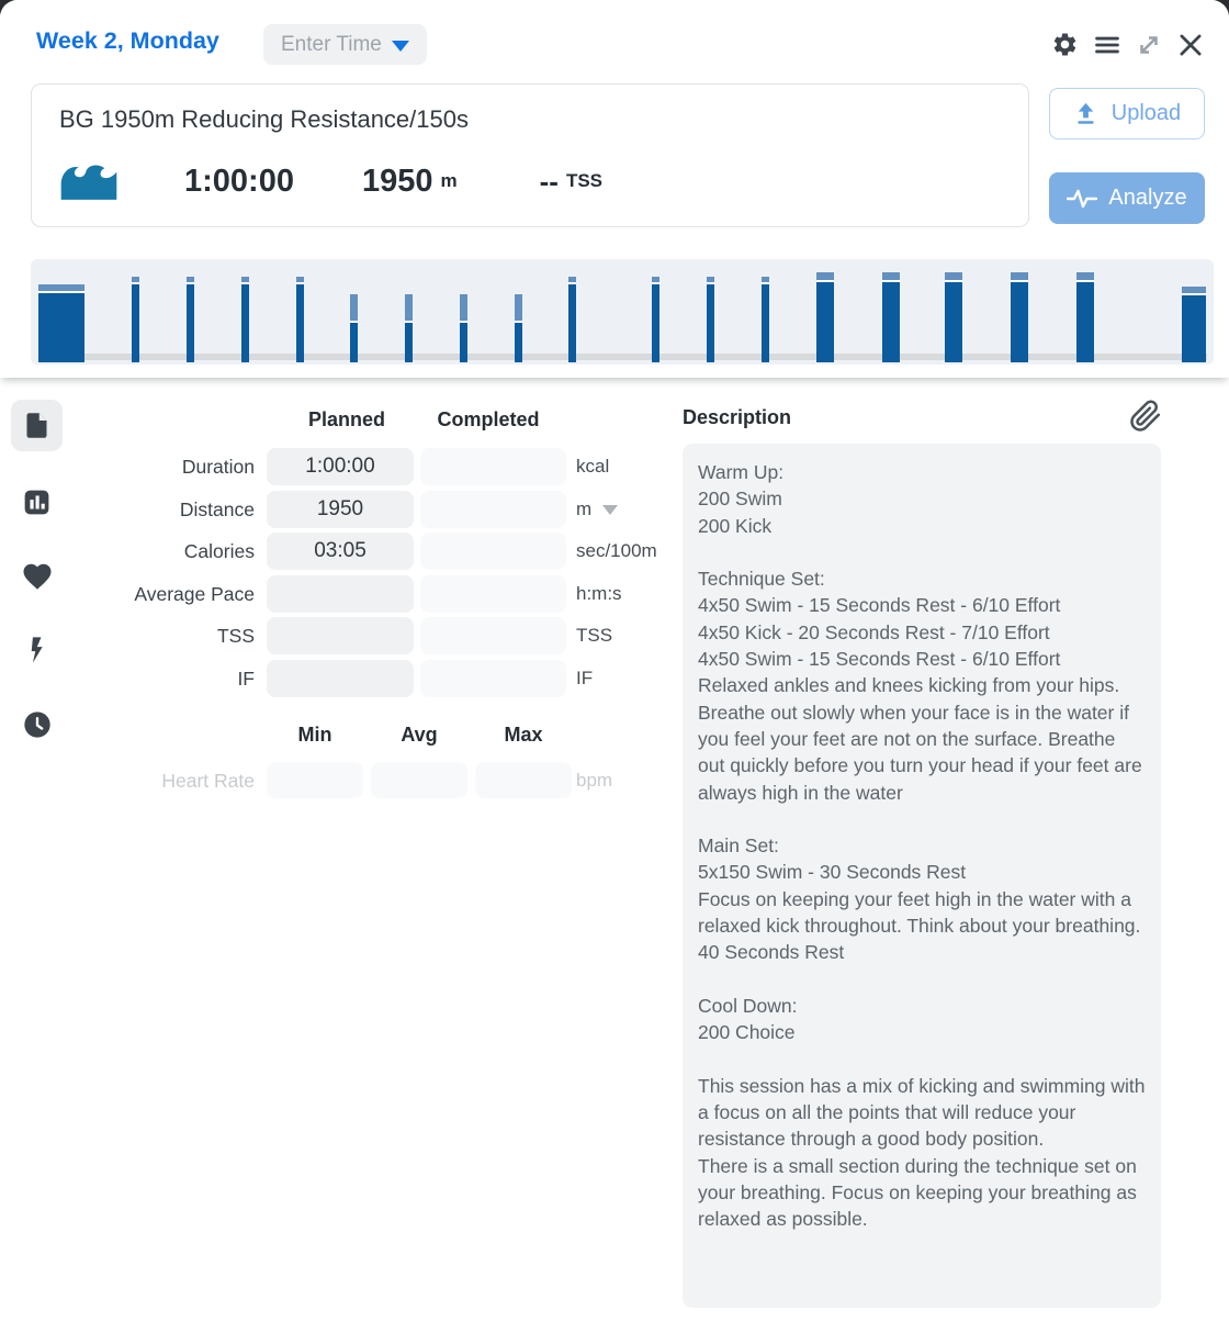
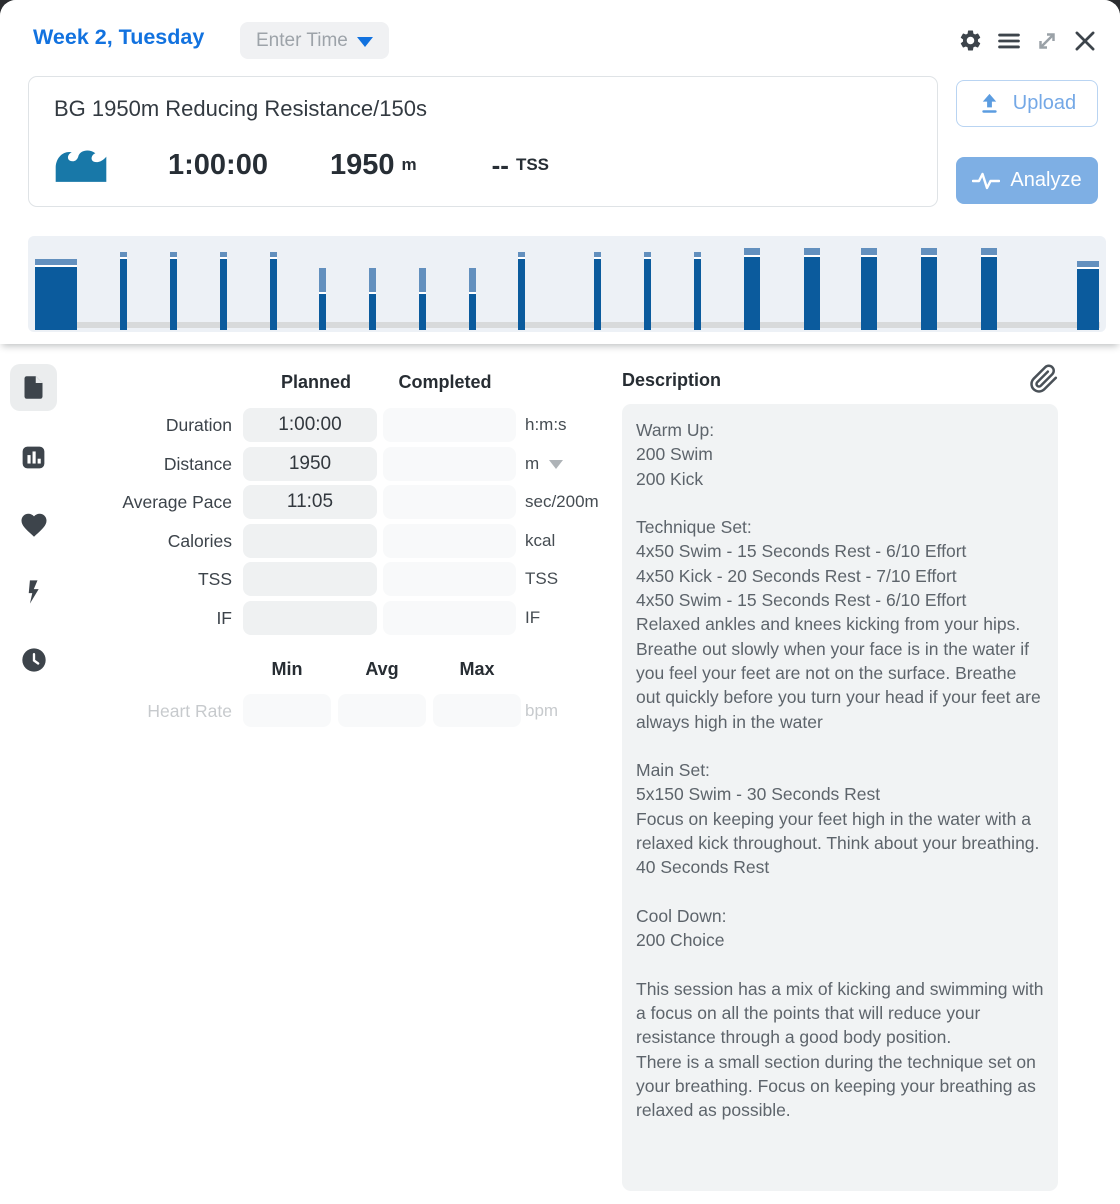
- Week 2, Monday
+ Week 2, Tuesday
  Enter Time
  BG 1950m Reducing Resistance/150s
  1:00:00
  1950
  m
  --
  TSS
  Upload
  Analyze
  Planned
  Completed
  Duration
  1:00:00
- kcal
+ h:m:s
  Distance
  1950
  m
- Calories
+ Average Pace
- 03:05
+ 11:05
- sec/100m
+ sec/200m
- Average Pace
+ Calories
- h:m:s
+ kcal
  TSS
  TSS
  IF
  IF
  Min
  Avg
  Max
  Heart Rate
  bpm
  Description
  Warm Up:
  200 Swim
  200 Kick
  Technique Set:
  4x50 Swim - 15 Seconds Rest - 6/10 Effort
  4x50 Kick - 20 Seconds Rest - 7/10 Effort
  4x50 Swim - 15 Seconds Rest - 6/10 Effort
  Relaxed ankles and knees kicking from your hips. Breathe out slowly when your face is in the water if you feel your feet are not on the surface. Breathe out quickly before you turn your head if your feet are always high in the water
  Main Set:
  5x150 Swim - 30 Seconds Rest
  Focus on keeping your feet high in the water with a relaxed kick throughout. Think about your breathing.
  40 Seconds Rest
  Cool Down:
  200 Choice
  This session has a mix of kicking and swimming with a focus on all the points that will reduce your resistance through a good body position.
  There is a small section during the technique set on your breathing. Focus on keeping your breathing as relaxed as possible.
